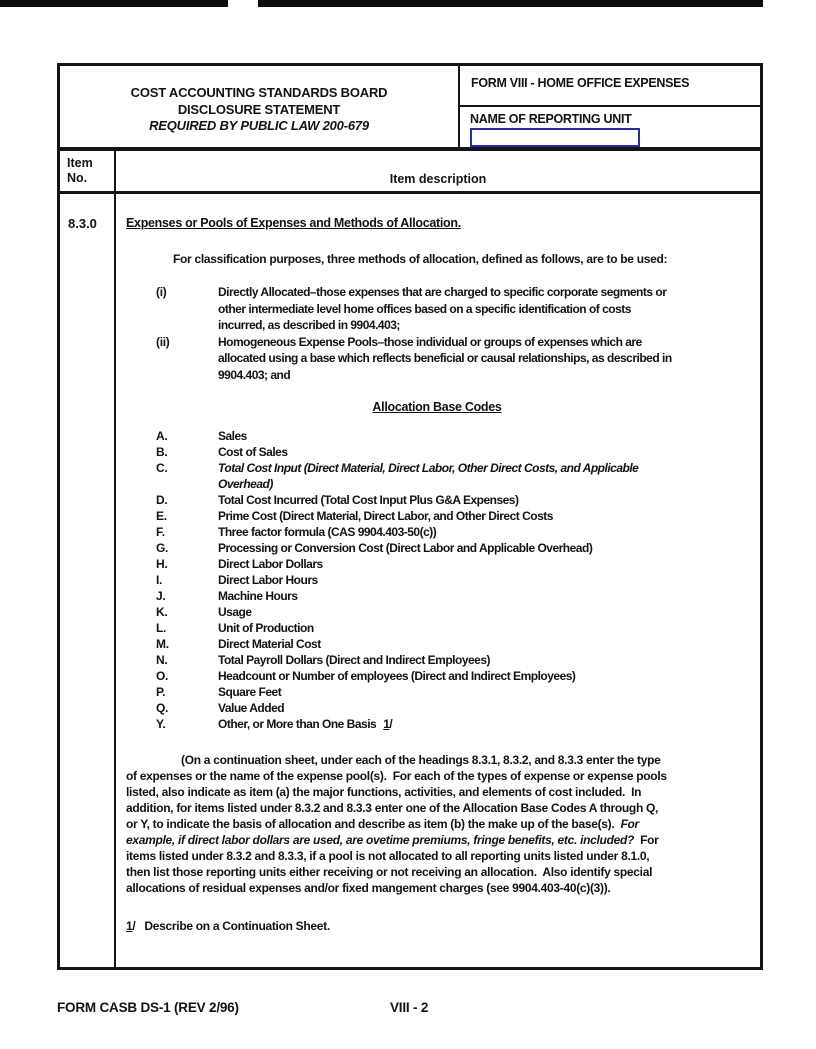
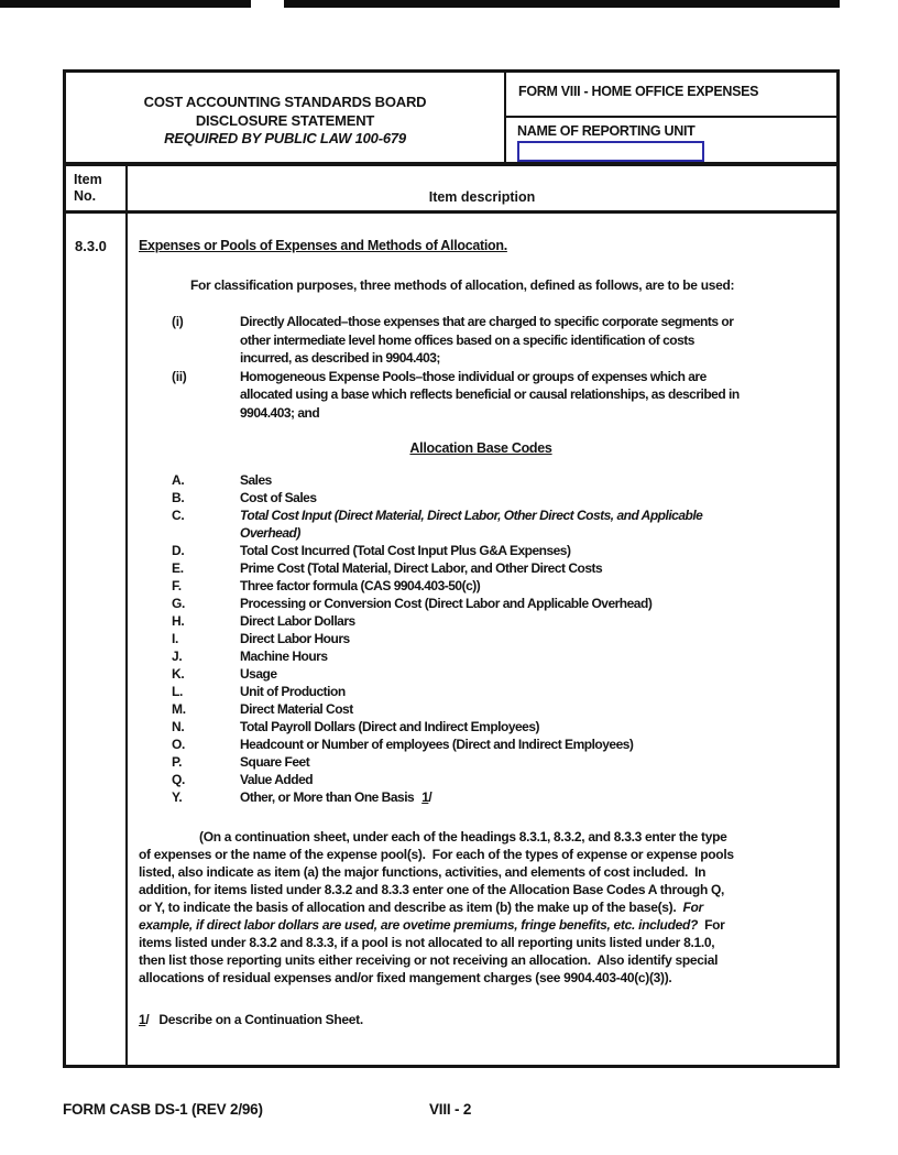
  COST ACCOUNTING STANDARDS BOARD
  DISCLOSURE STATEMENT
- REQUIRED BY PUBLIC LAW 200-679
+ REQUIRED BY PUBLIC LAW 100-679
  FORM VIII - HOME OFFICE EXPENSES
  NAME OF REPORTING UNIT
  Item
  No.
  Item description
  8.3.0
  Expenses or Pools of Expenses and Methods of Allocation.
  For classification purposes, three methods of allocation, defined as follows, are to be used:
  (i)
  Directly Allocated–those expenses that are charged to specific corporate segments or
  other intermediate level home offices based on a specific identification of costs
  incurred, as described in 9904.403;
  (ii)
  Homogeneous Expense Pools–those individual or groups of expenses which are
  allocated using a base which reflects beneficial or causal relationships, as described in
  9904.403; and
  Allocation Base Codes
  A.
  Sales
  B.
  Cost of Sales
  C.
  Total Cost Input (Direct Material, Direct Labor, Other Direct Costs, and Applicable
  Overhead)
  D.
  Total Cost Incurred (Total Cost Input Plus G&A Expenses)
  E.
- Prime Cost (Direct Material, Direct Labor, and Other Direct Costs
+ Prime Cost (Total Material, Direct Labor, and Other Direct Costs
  F.
  Three factor formula (CAS 9904.403-50(c))
  G.
  Processing or Conversion Cost (Direct Labor and Applicable Overhead)
  H.
  Direct Labor Dollars
  I.
  Direct Labor Hours
  J.
  Machine Hours
  K.
  Usage
  L.
  Unit of Production
  M.
  Direct Material Cost
  N.
  Total Payroll Dollars (Direct and Indirect Employees)
  O.
  Headcount or Number of employees (Direct and Indirect Employees)
  P.
  Square Feet
  Q.
  Value Added
  Y.
  Other, or More than One Basis 1/
  (On a continuation sheet, under each of the headings 8.3.1, 8.3.2, and 8.3.3 enter the type
  of expenses or the name of the expense pool(s). For each of the types of expense or expense pools
  listed, also indicate as item (a) the major functions, activities, and elements of cost included. In
  addition, for items listed under 8.3.2 and 8.3.3 enter one of the Allocation Base Codes A through Q,
  or Y, to indicate the basis of allocation and describe as item (b) the make up of the base(s). For
  example, if direct labor dollars are used, are ovetime premiums, fringe benefits, etc. included? For
  items listed under 8.3.2 and 8.3.3, if a pool is not allocated to all reporting units listed under 8.1.0,
  then list those reporting units either receiving or not receiving an allocation. Also identify special
  allocations of residual expenses and/or fixed mangement charges (see 9904.403-40(c)(3)).
  1/ Describe on a Continuation Sheet.
  FORM CASB DS-1 (REV 2/96)
  VIII - 2
